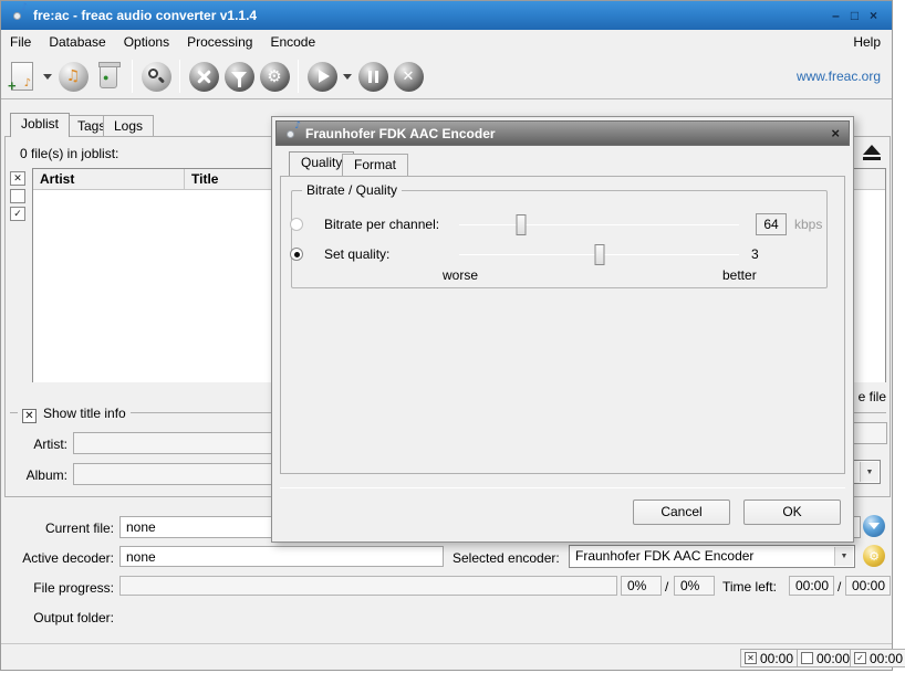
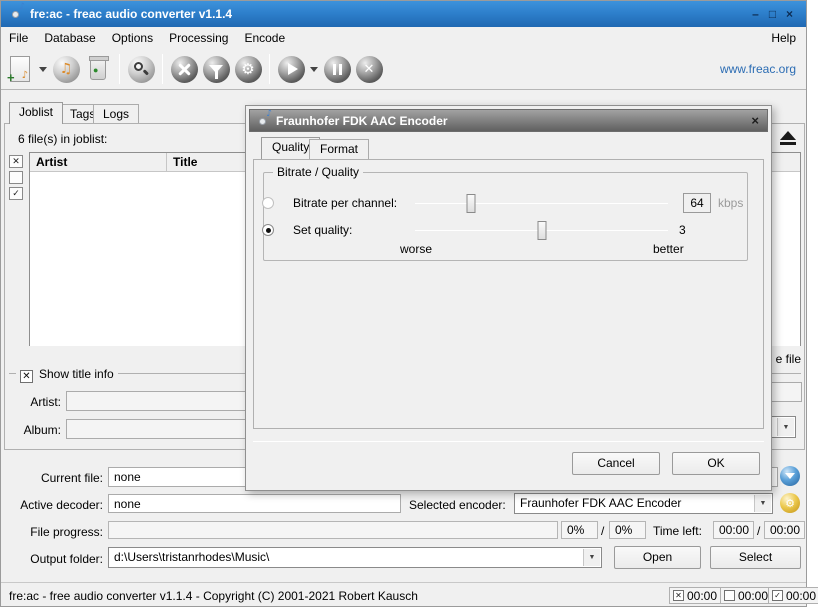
  fre:ac - freac audio converter v1.1.4
  –
  □
  ×
  File
  Database
  Options
  Processing
  Encode
  Help
  +
  ♪
  ♫
  ●
  ⚙
  ✕
  www.freac.org
  Joblist
  Tag
  Logs
- 0 file(s) in joblist:
+ 6 file(s) in joblist:
  ✕
  ✓
  Artist
  Title
  ✕
  Show title info
  Artist:
  Album:
  e file
  Current file:
  none
  Active decoder:
  none
  Selected encoder:
  Fraunhofer FDK AAC Encoder
  ⚙
  File progress:
  0%
  /
  0%
  Time left:
  00:00
  /
  00:00
  Output folder:
+ d:\Users\tristanrhodes\Music\
+ Open
+ Select
+ fre:ac - free audio converter v1.1.4 - Copyright (C) 2001-2021 Robert Kausch
  ✕
  00:00
  00:00
  ✓
  00:00
  ♪
  Fraunhofer FDK AAC Encoder
  ×
  Quality
  Format
  Bitrate / Quality
  Bitrate per channel:
  64
  kbps
  Set quality:
  3
  worse
  better
  Cancel
  OK
